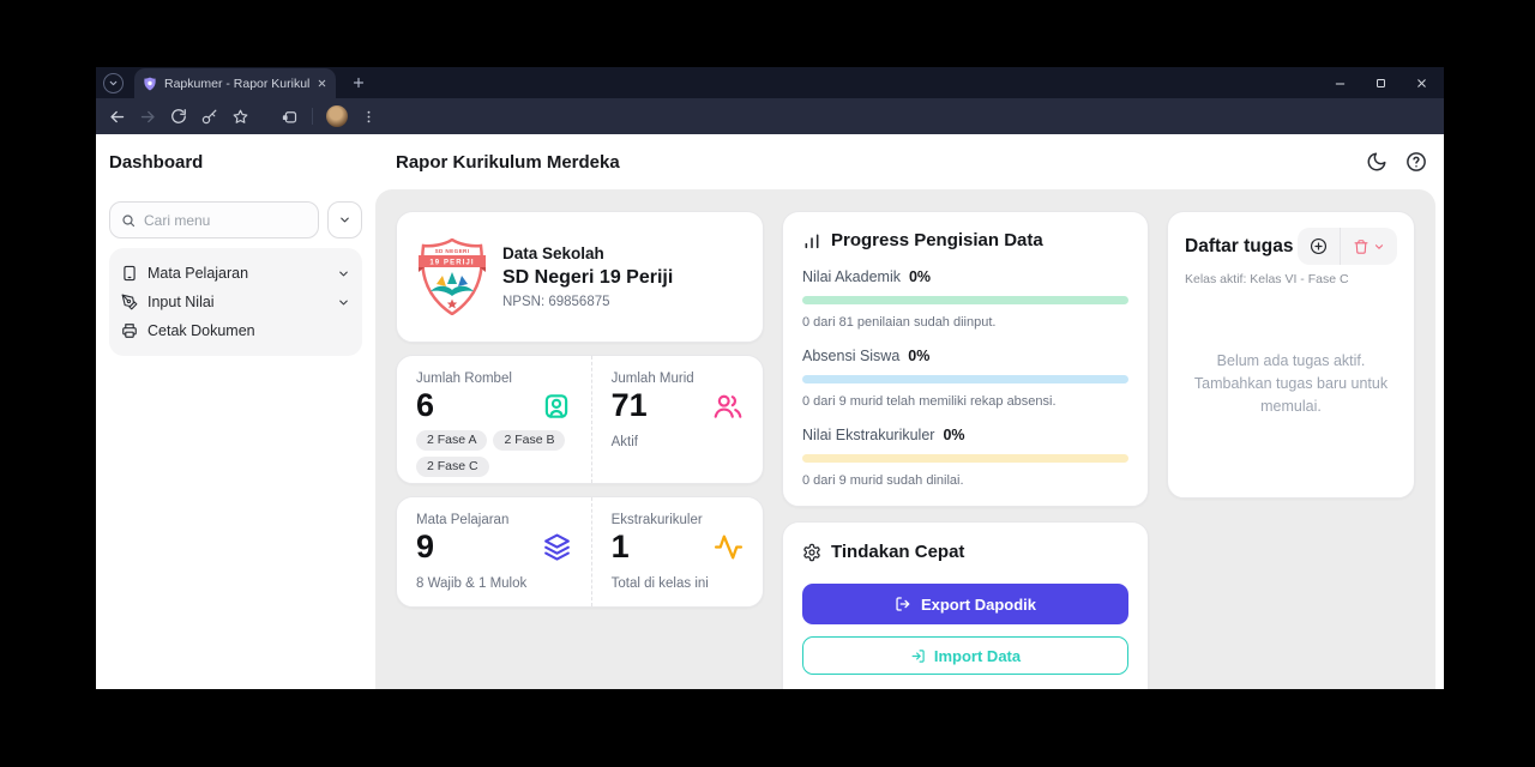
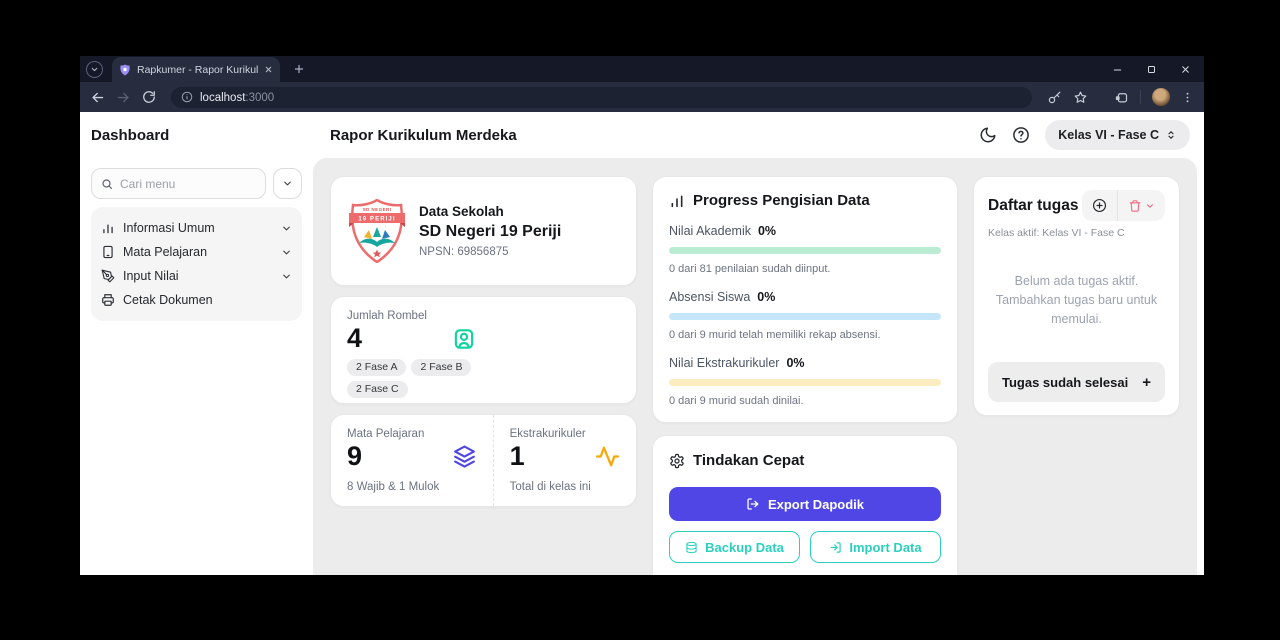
  Rapkumer - Rapor Kurikul
+ localhost:3000
  Dashboard
  Rapor Kurikulum Merdeka
+ Kelas VI - Fase C
  Cari menu
+ Informasi Umum
  Mata Pelajaran
  Input Nilai
  Cetak Dokumen
  Data Sekolah
  SD Negeri 19 Periji
  NPSN: 69856875
  Jumlah Rombel
- 6
+ 4
  2 Fase A
  2 Fase B
  2 Fase C
- Jumlah Murid
- 71
- Aktif
  Mata Pelajaran
  9
  8 Wajib & 1 Mulok
  Ekstrakurikuler
  1
  Total di kelas ini
  Progress Pengisian Data
  Nilai Akademik
  0%
  0 dari 81 penilaian sudah diinput.
  Absensi Siswa
  0%
  0 dari 9 murid telah memiliki rekap absensi.
  Nilai Ekstrakurikuler
  0%
  0 dari 9 murid sudah dinilai.
  Tindakan Cepat
  Export Dapodik
+ Backup Data
  Import Data
  Daftar tugas
  Kelas aktif: Kelas VI - Fase C
  Belum ada tugas aktif. Tambahkan tugas baru untuk memulai.
+ Tugas sudah selesai
+ +
